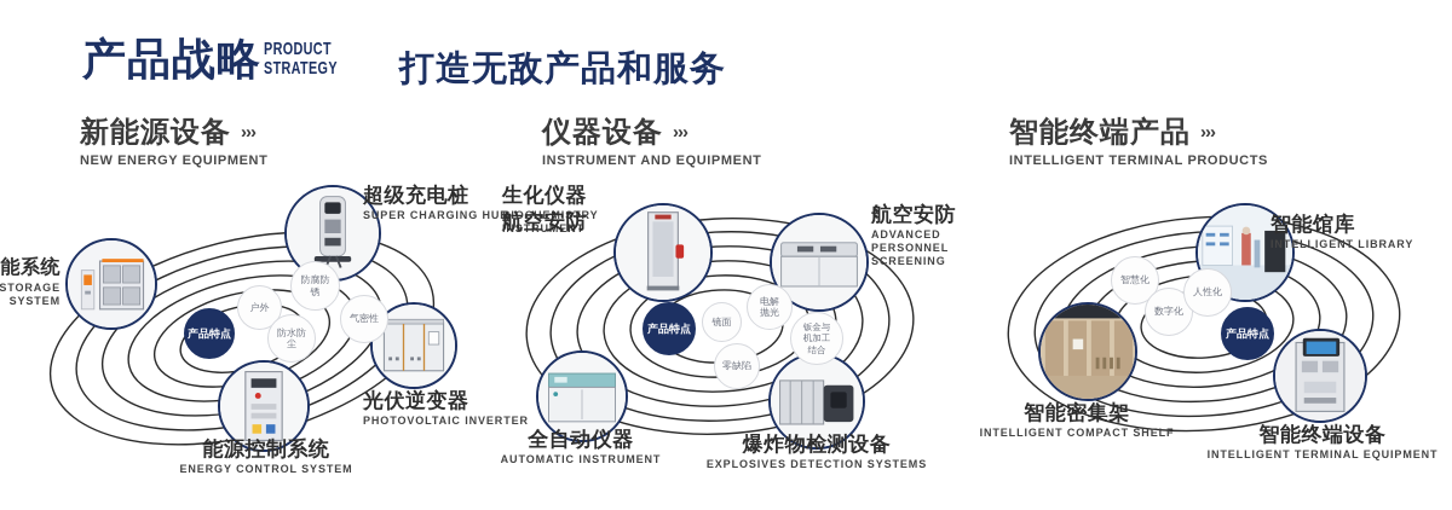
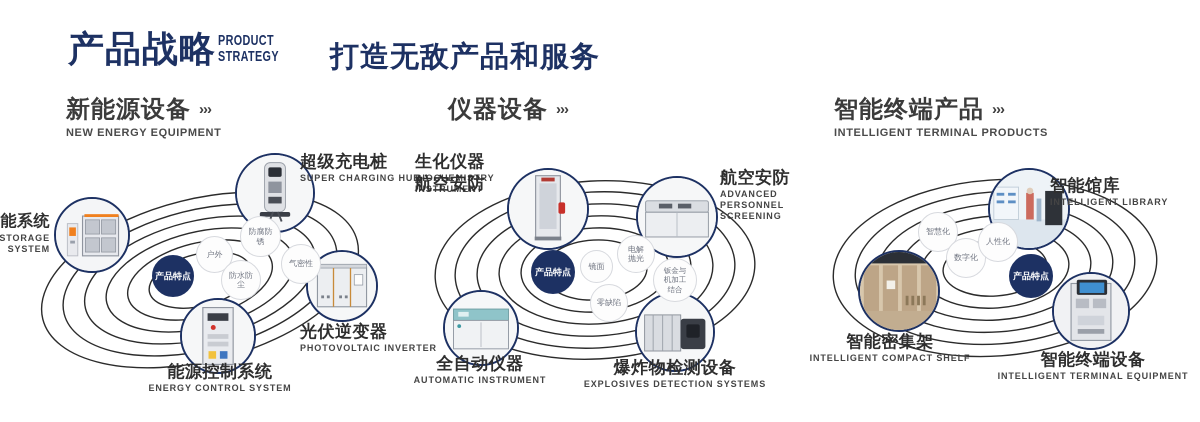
  产品战略
  PRODUCT
  STRATEGY
  打造无敌产品和服务
  新能源设备 ›››
  NEW ENERGY EQUIPMENT
  仪器设备 ›››
- INSTRUMENT AND EQUIPMENT
  智能终端产品 ›››
  INTELLIGENT TERMINAL PRODUCTS
  能系统
  超级充电桩
  SUPER CHARGING HUB
  光伏逆变器
  PHOTOVOLTAIC INVERTER
  能源控制系统
  ENERGY CONTROL SYSTEM
  产品特点
  户外
  防腐防锈
  气密性
  防水防尘
  生化仪器
  BIOCHEMISTRY INSTRUMENT
  航空安防
  航空安防
  ADVANCED PERSONNEL SCREENING
  爆炸物检测设备
  EXPLOSIVES DETECTION SYSTEMS
  全自动仪器
  AUTOMATIC INSTRUMENT
  产品特点
  镜面
  电解抛光
  钣金与机加工结合
  零缺陷
  智能馆库
  INTELLIGENT LIBRARY
  智能密集架
  INTELLIGENT COMPACT SHELF
  智能终端设备
  INTELLIGENT TERMINAL EQUIPMENT
  产品特点
  智慧化
  数字化
  人性化
